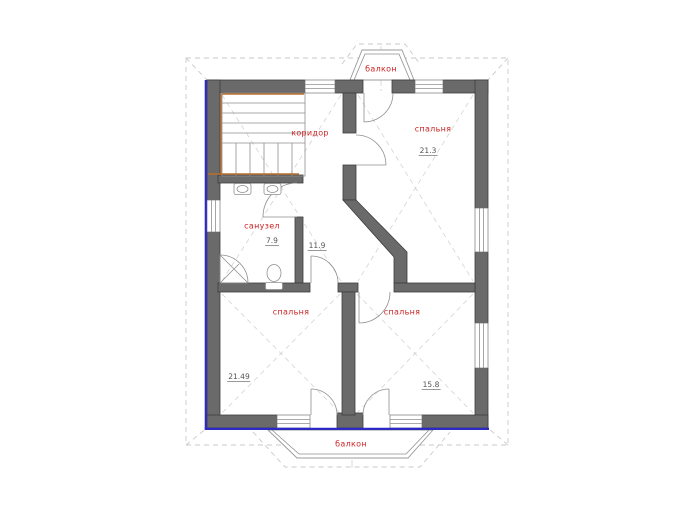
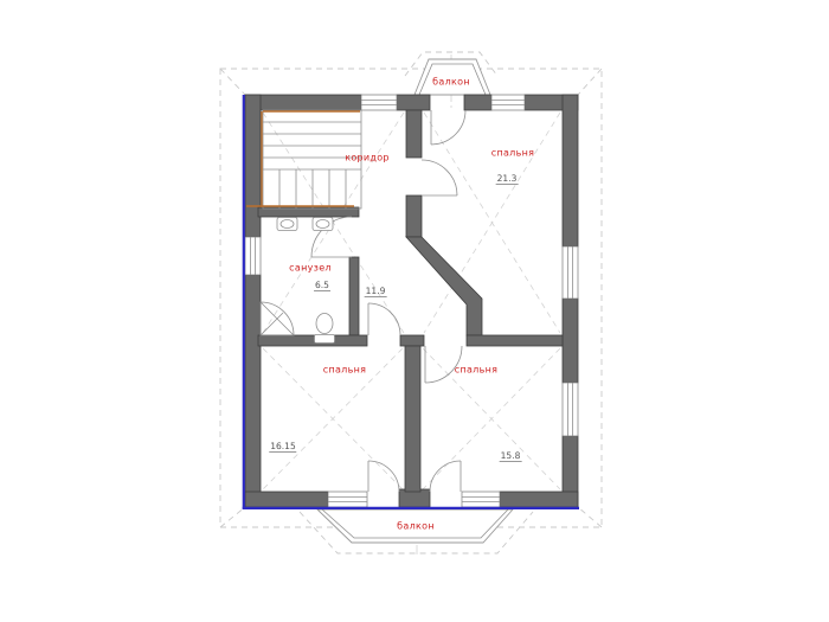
  балкон
  коридор
  спальня
  21.3
  санузел
- 7.9
+ 6.5
  11.9
  спальня
- 21.49
+ 16.15
  спальня
  15.8
  балкон
